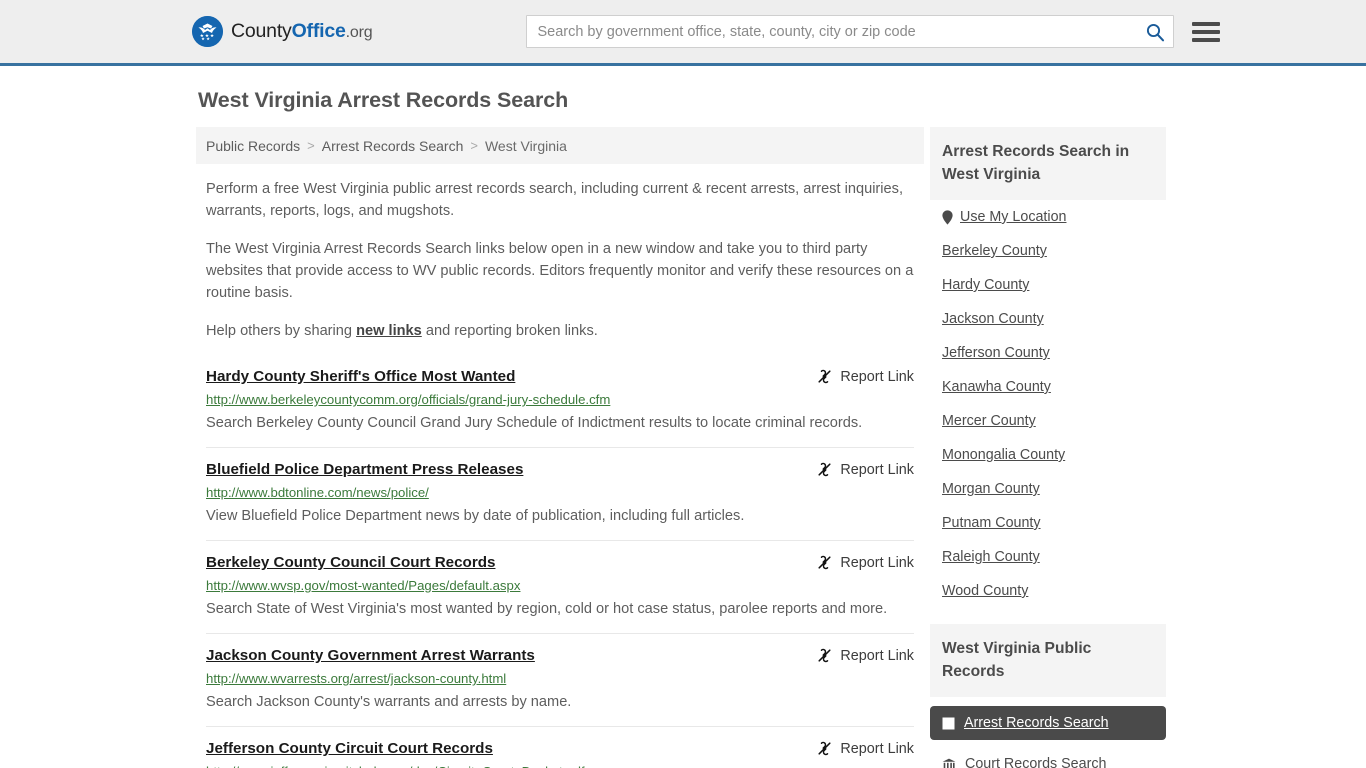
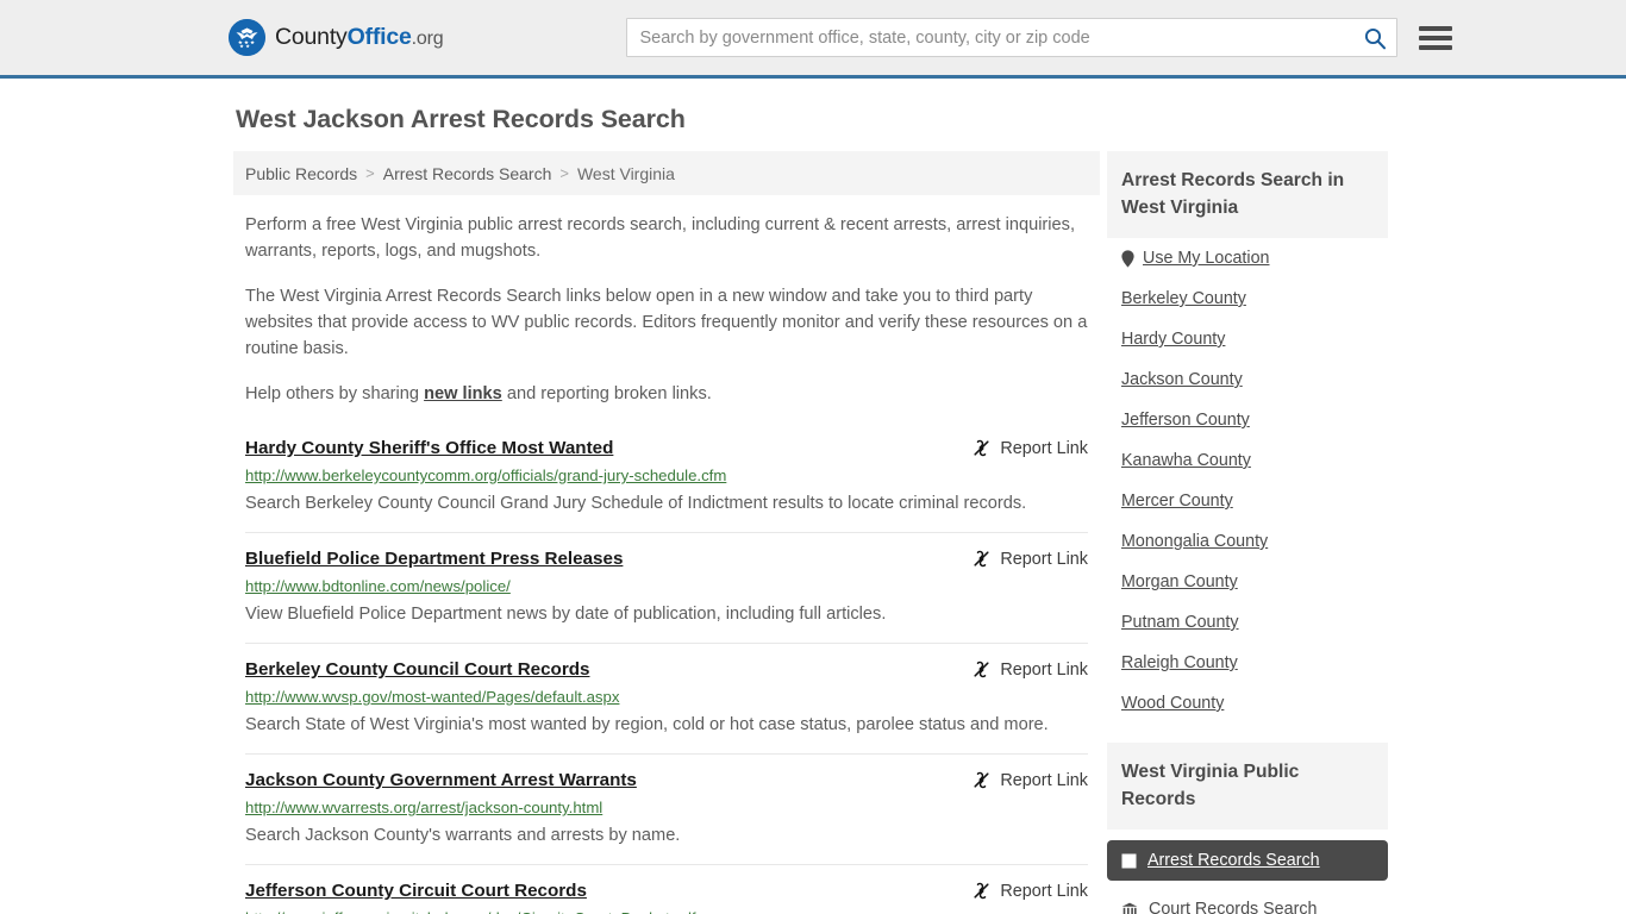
  CountyOffice.org
  Search by government office, state, county, city or zip code
- West Virginia Arrest Records Search
+ West Jackson Arrest Records Search
  Public Records
  >
  Arrest Records Search
  >
  West Virginia
  Perform a free West Virginia public arrest records search, including current & recent arrests, arrest inquiries, warrants, reports, logs, and mugshots.
  The West Virginia Arrest Records Search links below open in a new window and take you to third party websites that provide access to WV public records. Editors frequently monitor and verify these resources on a routine basis.
  Help others by sharing new links and reporting broken links.
  Hardy County Sheriff's Office Most Wanted
  Report Link
  http://www.berkeleycountycomm.org/officials/grand-jury-schedule.cfm
  Search Berkeley County Council Grand Jury Schedule of Indictment results to locate criminal records.
  Bluefield Police Department Press Releases
  Report Link
  http://www.bdtonline.com/news/police/
  View Bluefield Police Department news by date of publication, including full articles.
  Berkeley County Council Court Records
  Report Link
  http://www.wvsp.gov/most-wanted/Pages/default.aspx
- Search State of West Virginia's most wanted by region, cold or hot case status, parolee reports and more.
+ Search State of West Virginia's most wanted by region, cold or hot case status, parolee status and more.
  Jackson County Government Arrest Warrants
  Report Link
  http://www.wvarrests.org/arrest/jackson-county.html
  Search Jackson County's warrants and arrests by name.
  Jefferson County Circuit Court Records
  Report Link
  Arrest Records Search in West Virginia
  Use My Location
  Berkeley County
  Hardy County
  Jackson County
  Jefferson County
  Kanawha County
  Mercer County
  Monongalia County
  Morgan County
  Putnam County
  Raleigh County
  Wood County
  West Virginia Public Records
  Arrest Records Search
  Court Records Search
